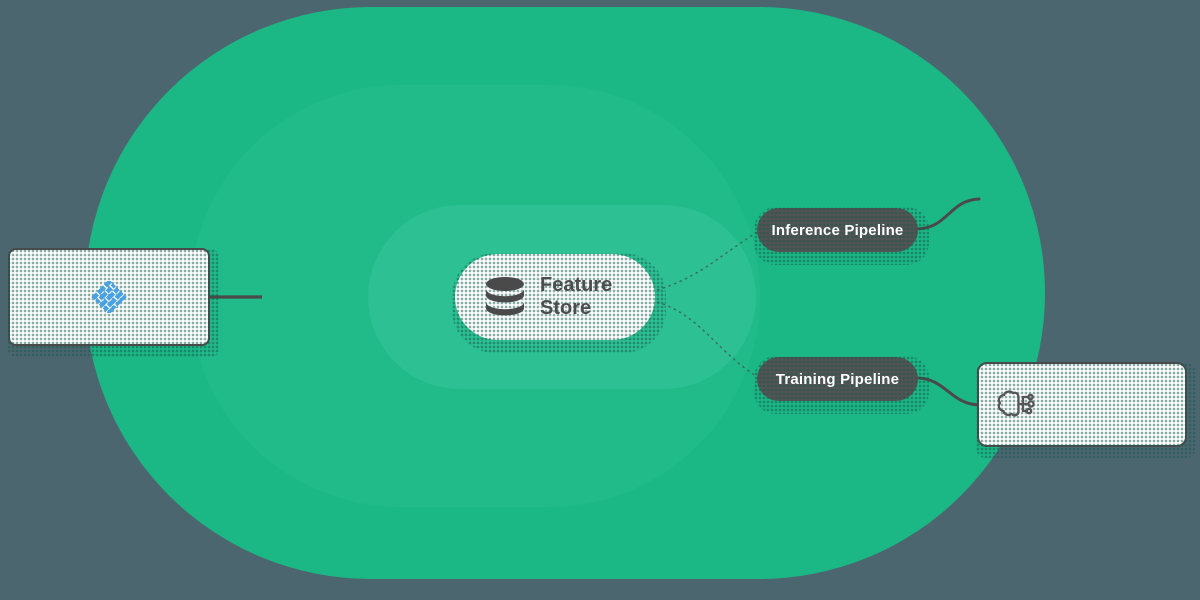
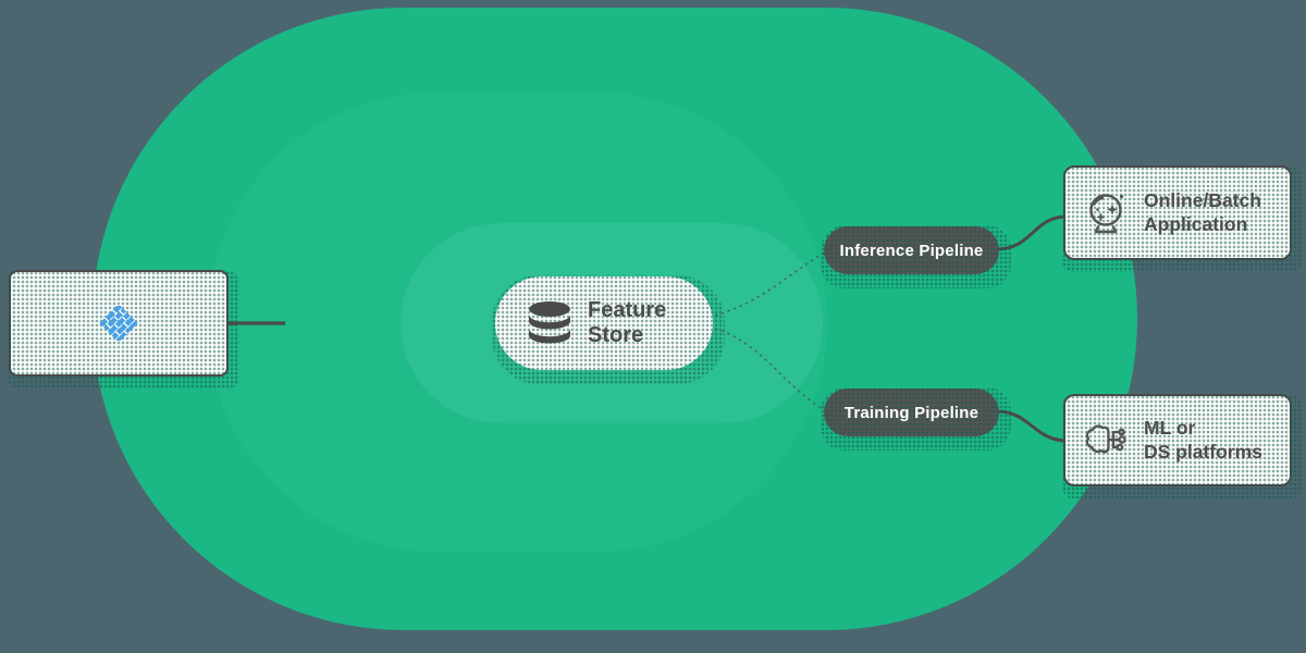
  Feature
  Store
  Inference Pipeline
  Training Pipeline
+ Online/Batch
+ Application
+ ML or
+ DS platforms
